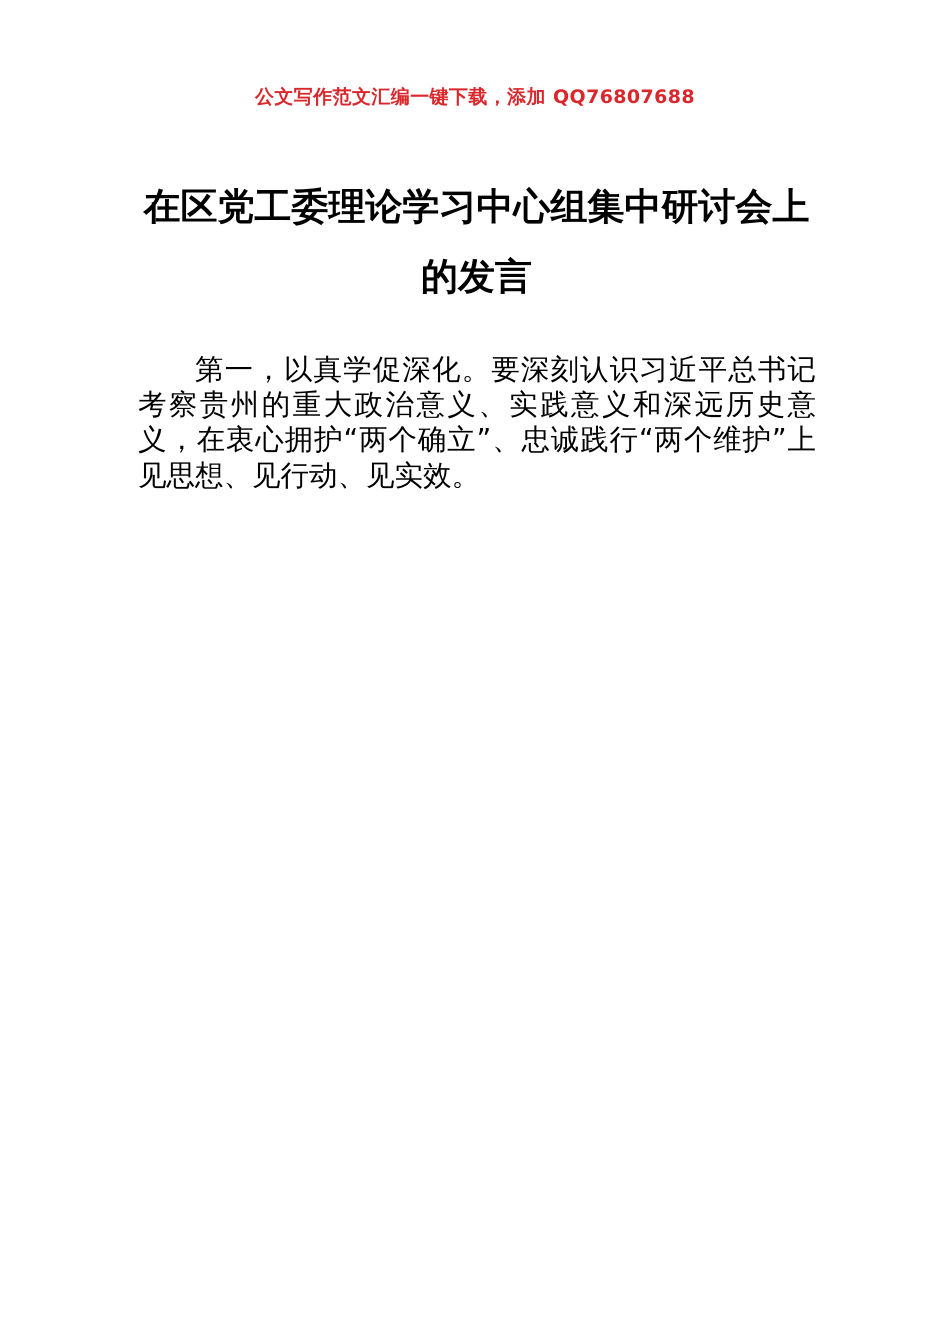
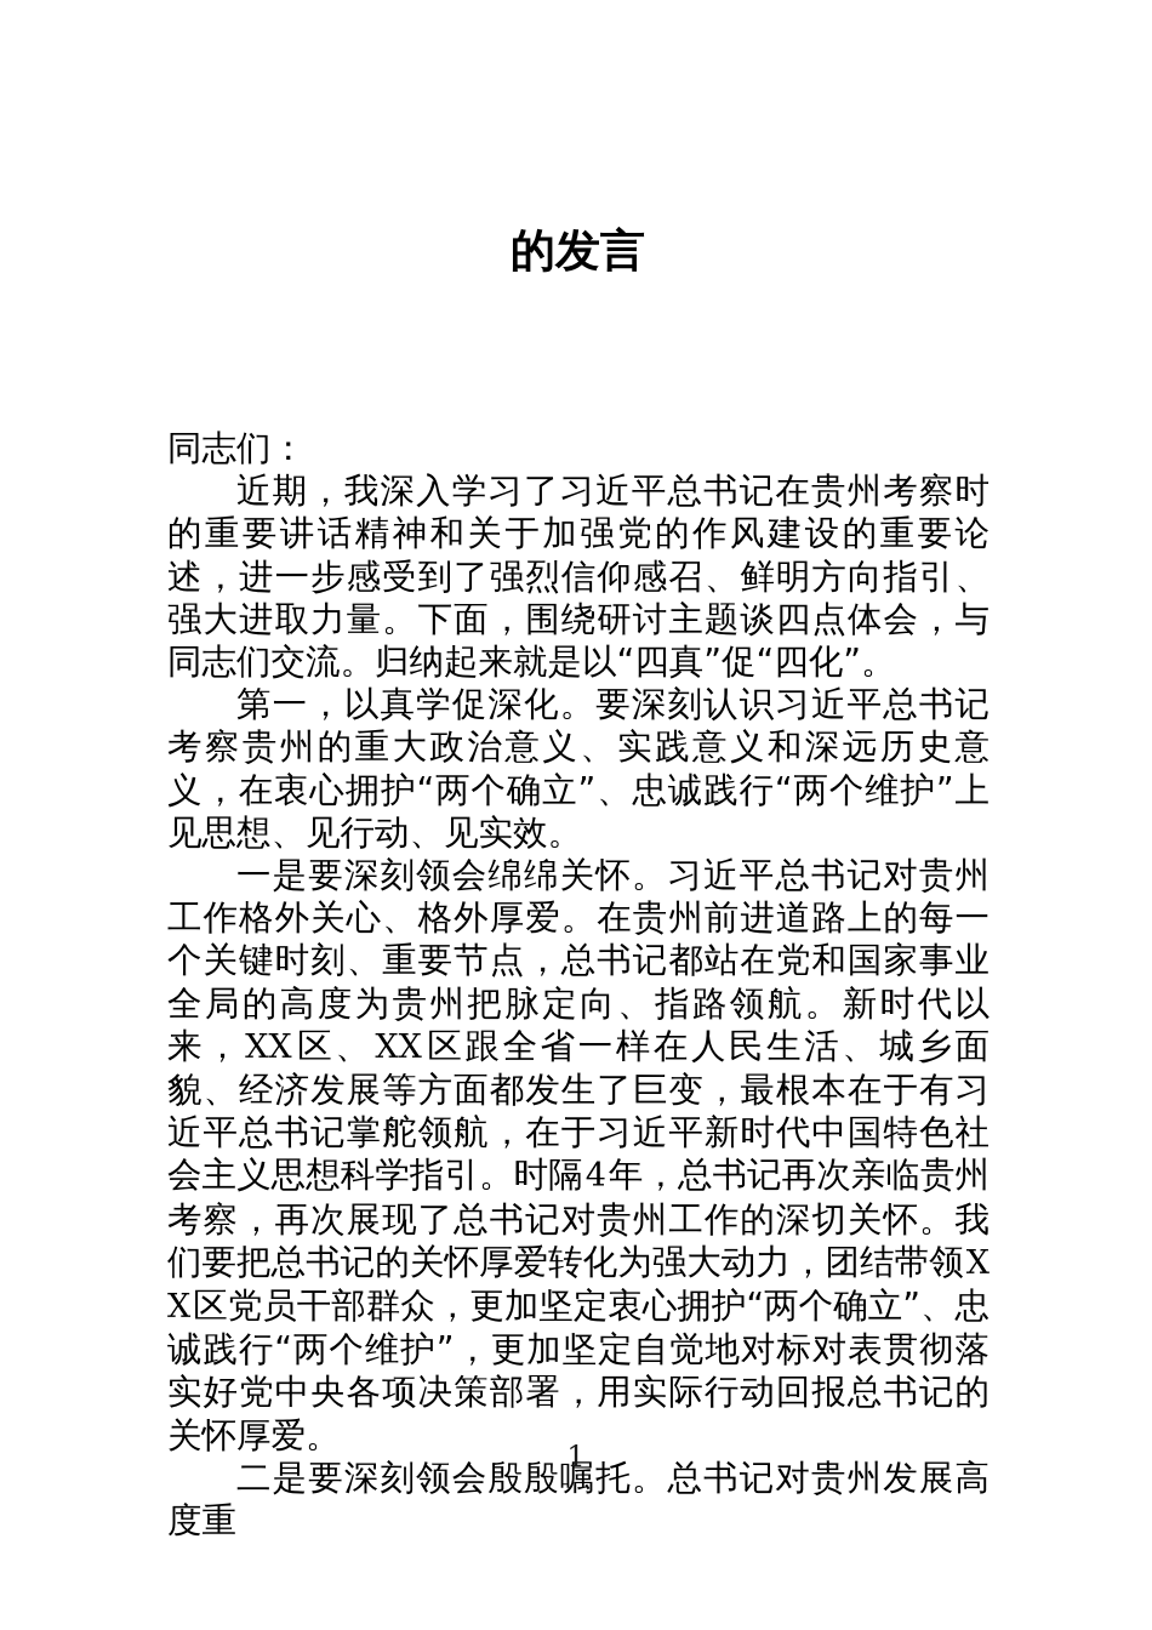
- 公文写作范文汇编一键下载，添加 QQ76807688
- 在区党工委理论学习中心组集中研讨会上
  的发言
+ 同志们：
+ 近期，我深入学习了习近平总书记在贵州考察时的重要讲话精神和关于加强党的作风建设的重要论述，进一步感受到了强烈信仰感召、鲜明方向指引、强大进取力量。下面，围绕研讨主题谈四点体会，与同志们交流。归纳起来就是以“四真”促“四化”。
  第一，以真学促深化。要深刻认识习近平总书记考察贵州的重大政治意义、实践意义和深远历史意义，在衷心拥护“两个确立”、忠诚践行“两个维护”上见思想、见行动、见实效。
+ 一是要深刻领会绵绵关怀。习近平总书记对贵州工作格外关心、格外厚爱。在贵州前进道路上的每一个关键时刻、重要节点，总书记都站在党和国家事业全局的高度为贵州把脉定向、指路领航。新时代以来，XX区、XX区跟全省一样在人民生活、城乡面貌、经济发展等方面都发生了巨变，最根本在于有习近平总书记掌舵领航，在于习近平新时代中国特色社会主义思想科学指引。时隔4年，总书记再次亲临贵州考察，再次展现了总书记对贵州工作的深切关怀。我们要把总书记的关怀厚爱转化为强大动力，团结带领XX区党员干部群众，更加坚定衷心拥护“两个确立”、忠诚践行“两个维护”，更加坚定自觉地对标对表贯彻落实好党中央各项决策部署，用实际行动回报总书记的关怀厚爱。
+ 二是要深刻领会殷殷嘱托。总书记对贵州发展高度重
+ 1
